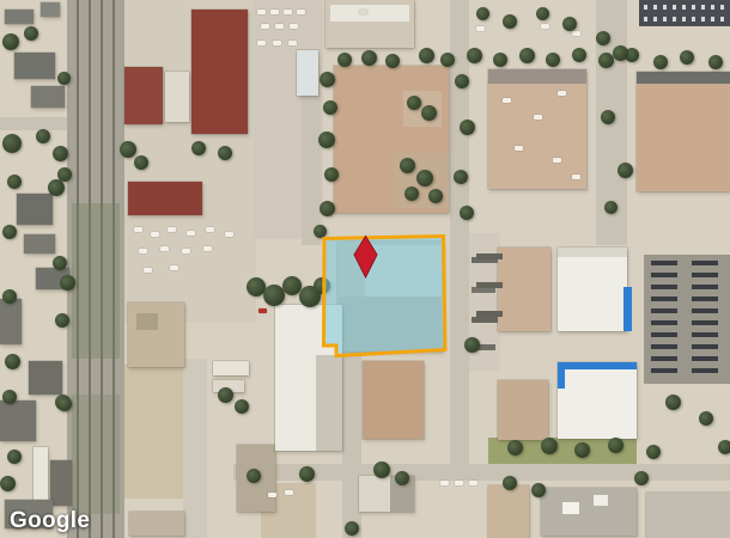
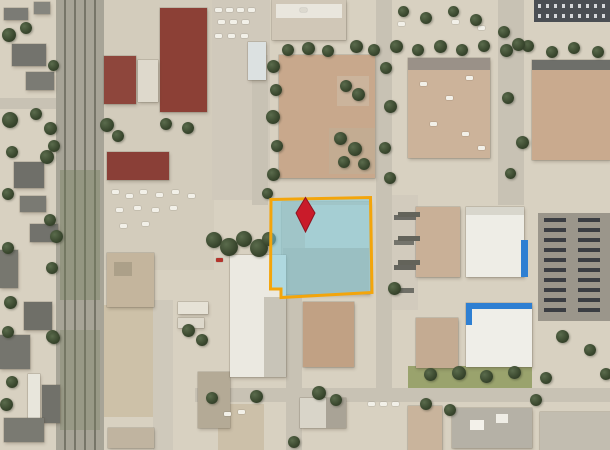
- Google
